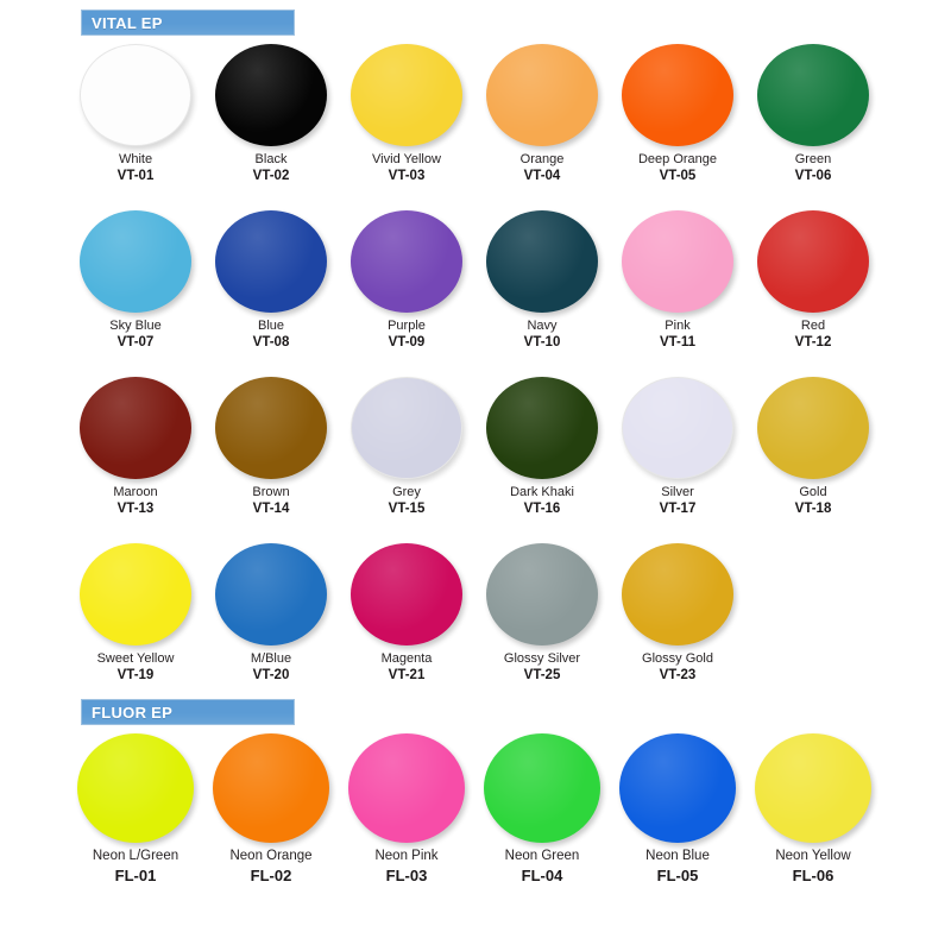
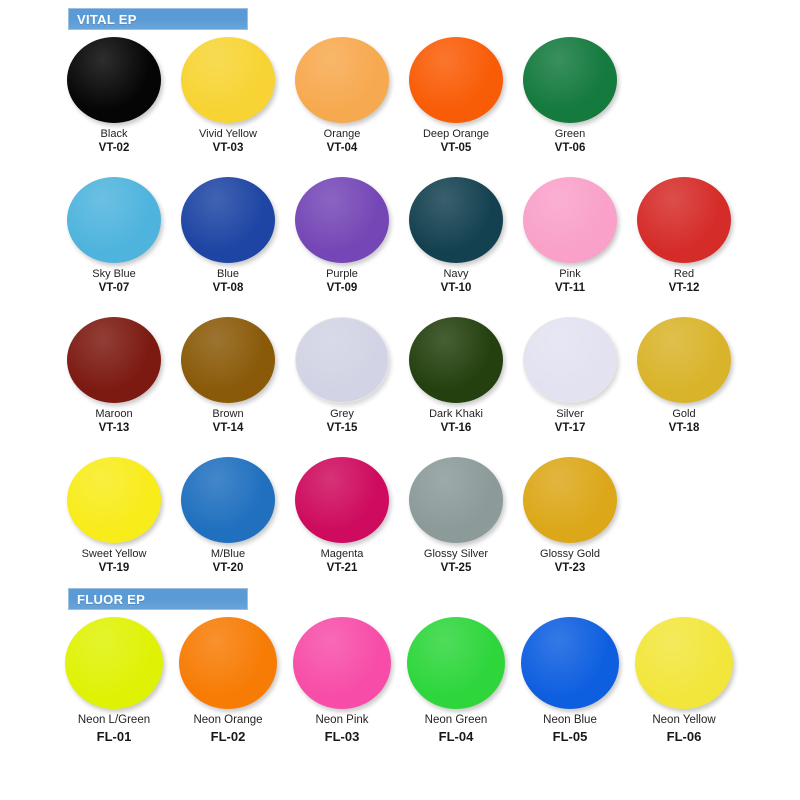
  VITAL EP
- White
- VT-01
  Black
  VT-02
  Vivid Yellow
  VT-03
  Orange
  VT-04
  Deep Orange
  VT-05
  Green
  VT-06
  Sky Blue
  VT-07
  Blue
  VT-08
  Purple
  VT-09
  Navy
  VT-10
  Pink
  VT-11
  Red
  VT-12
  Maroon
  VT-13
  Brown
  VT-14
  Grey
  VT-15
  Dark Khaki
  VT-16
  Silver
  VT-17
  Gold
  VT-18
  Sweet Yellow
  VT-19
  M/Blue
  VT-20
  Magenta
  VT-21
  Glossy Silver
  VT-25
  Glossy Gold
  VT-23
  FLUOR EP
  Neon L/Green
  FL-01
  Neon Orange
  FL-02
  Neon Pink
  FL-03
  Neon Green
  FL-04
  Neon Blue
  FL-05
  Neon Yellow
  FL-06
